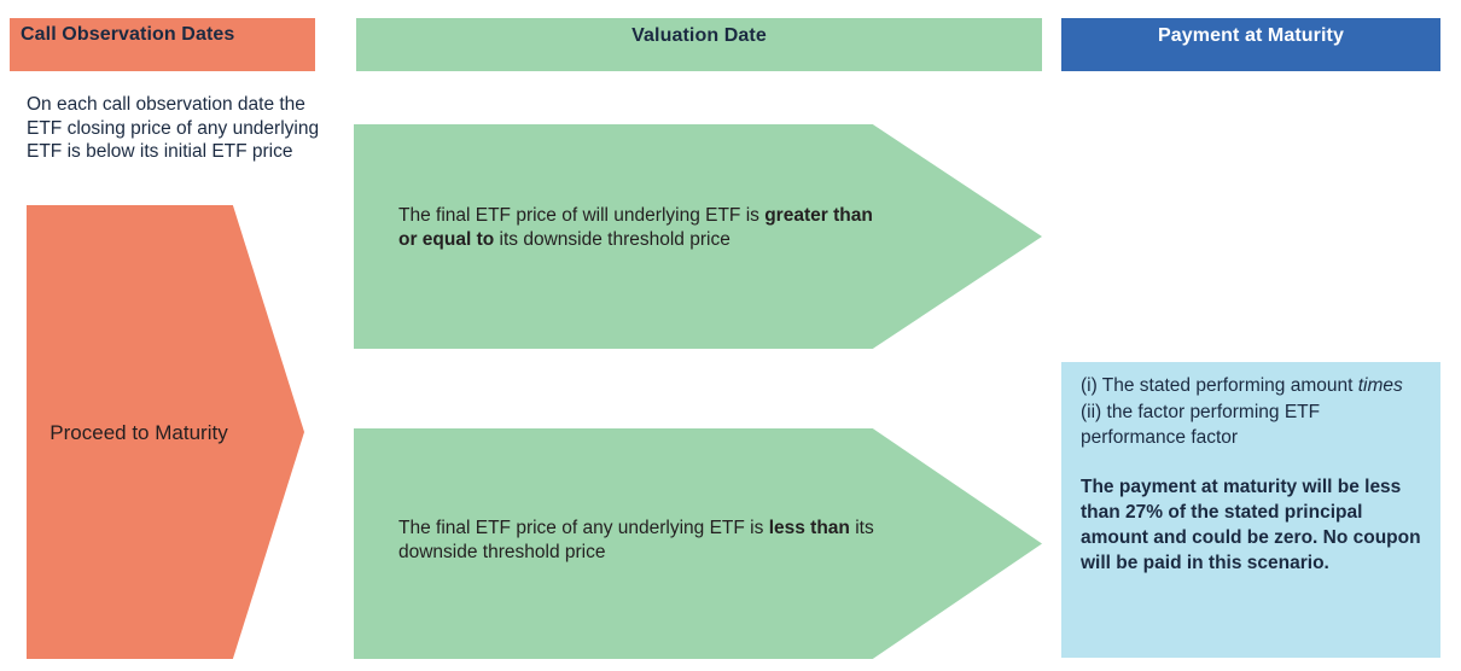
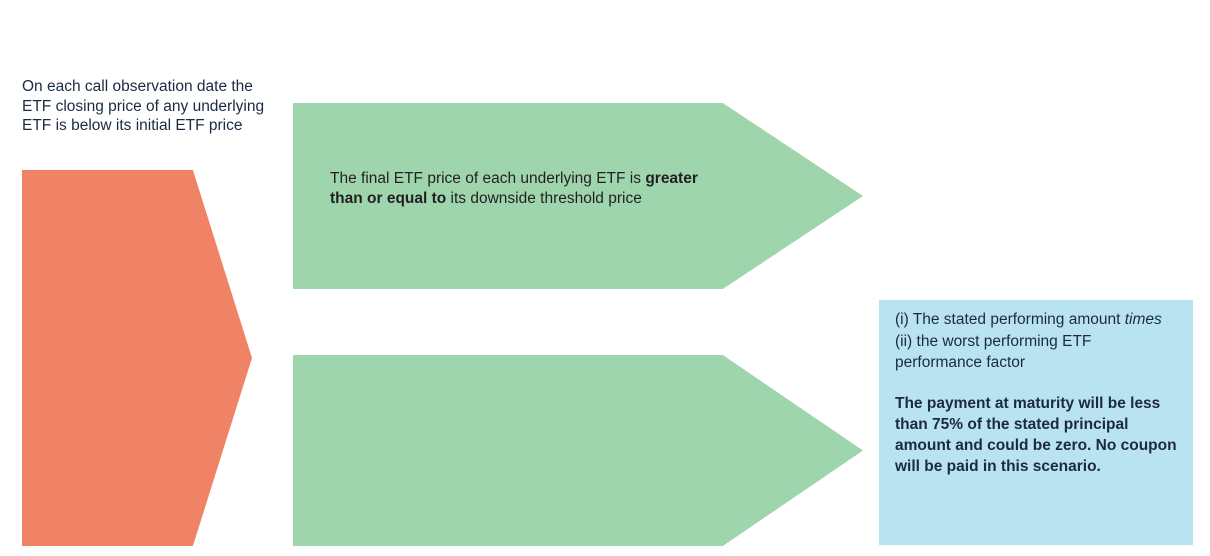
- Call Observation Dates
- Valuation Date
- Payment at Maturity
  On each call observation date the ETF closing price of any underlying ETF is below its initial ETF price
- Proceed to Maturity
- The final ETF price of will underlying ETF is greater than or equal to its downside threshold price
+ The final ETF price of each underlying ETF is greater than or equal to its downside threshold price
- The final ETF price of any underlying ETF is less than its downside threshold price
  (i) The stated performing amount times
- (ii) the factor performing ETF performance factor
+ (ii) the worst performing ETF performance factor
- The payment at maturity will be less than 27% of the stated principal amount and could be zero. No coupon will be paid in this scenario.
+ The payment at maturity will be less than 75% of the stated principal amount and could be zero. No coupon will be paid in this scenario.
